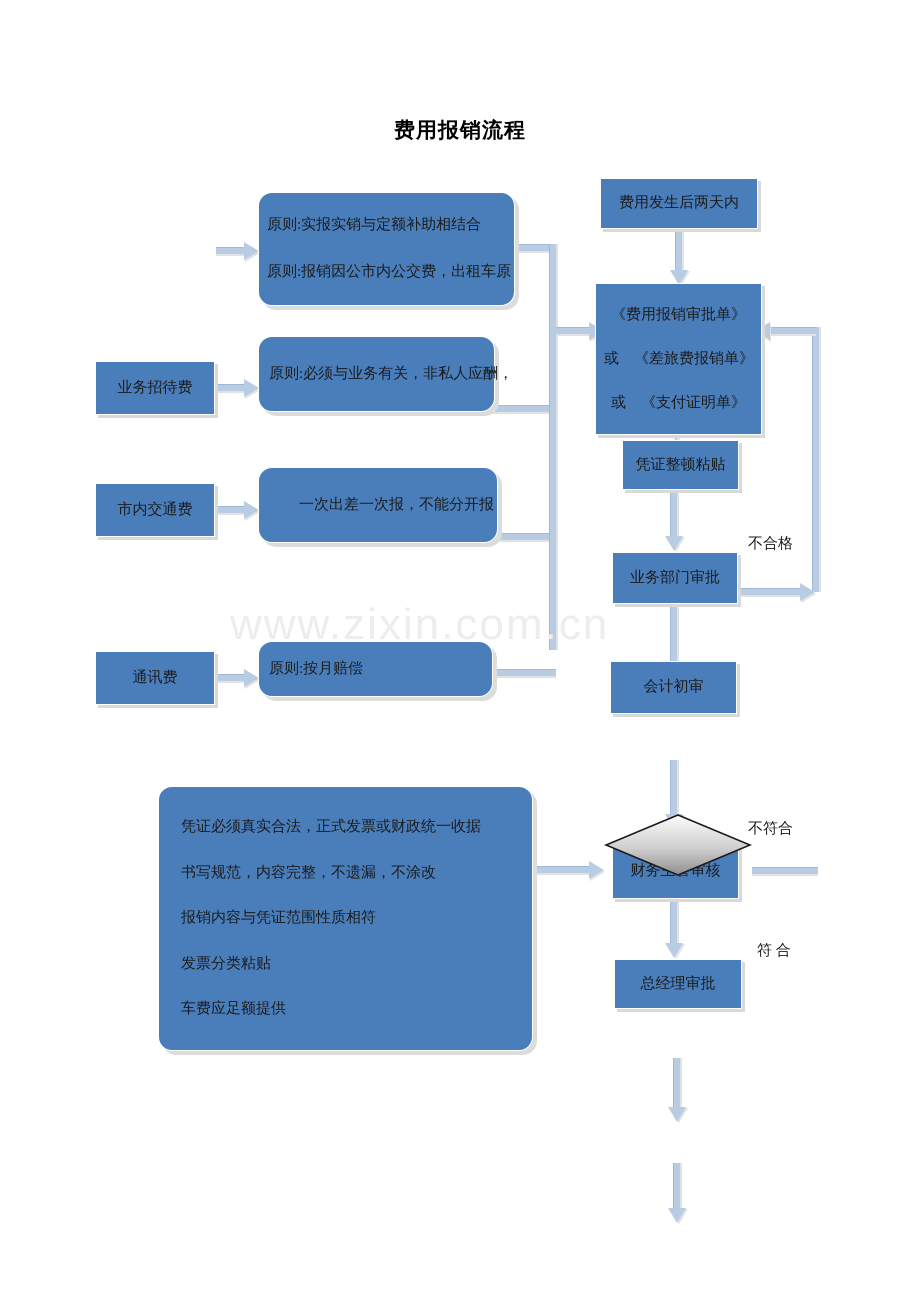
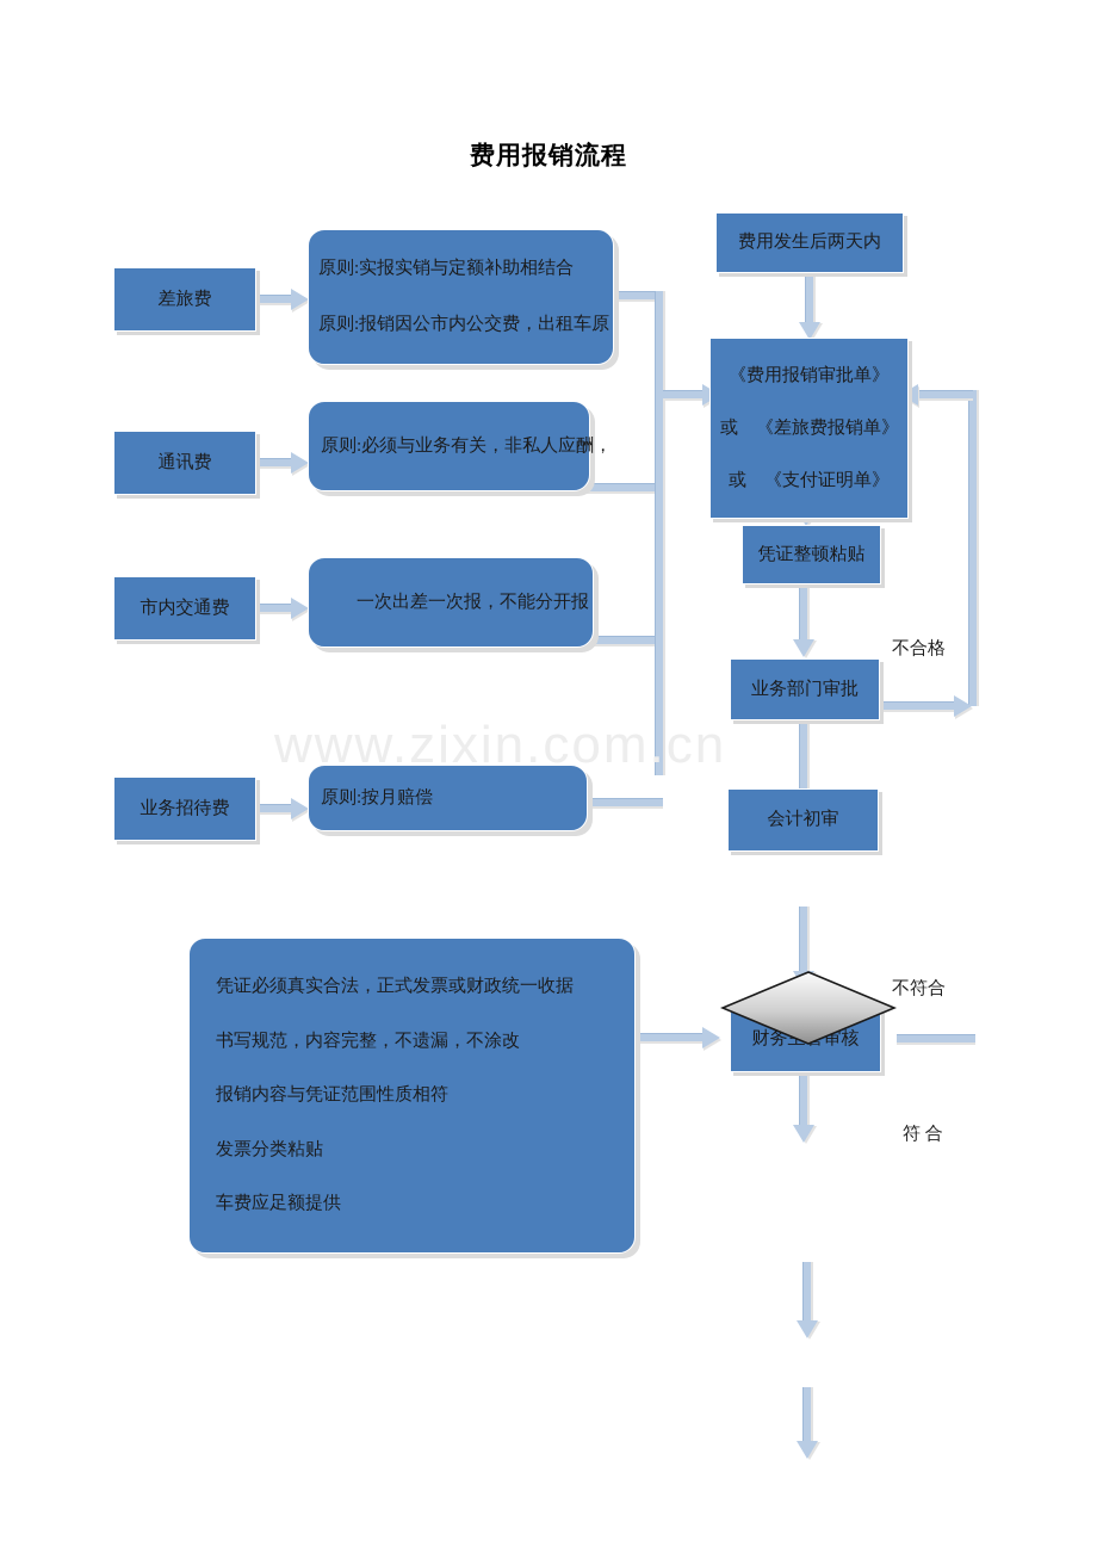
  费用报销流程
  www.zixin.com.cn
+ 差旅费
- 业务招待费
+ 通讯费
  市内交通费
- 通讯费
+ 业务招待费
  原则:实报实销与定额补助相结合
  原则:报销因公市内公交费，出租车原
  原则:必须与业务有关，非私人应酬，
  一次出差一次报，不能分开报
  原则:按月赔偿
  费用发生后两天内
  《费用报销审批单》
  或 《差旅费报销单》
  或 《支付证明单》
  凭证整顿粘贴
  业务部门审批
  会计初审
- 总经理审批
  不合格
  不符合
  符 合
  凭证必须真实合法，正式发票或财政统一收据
  书写规范，内容完整，不遗漏，不涂改
  报销内容与凭证范围性质相符
  发票分类粘贴
  车费应足额提供
